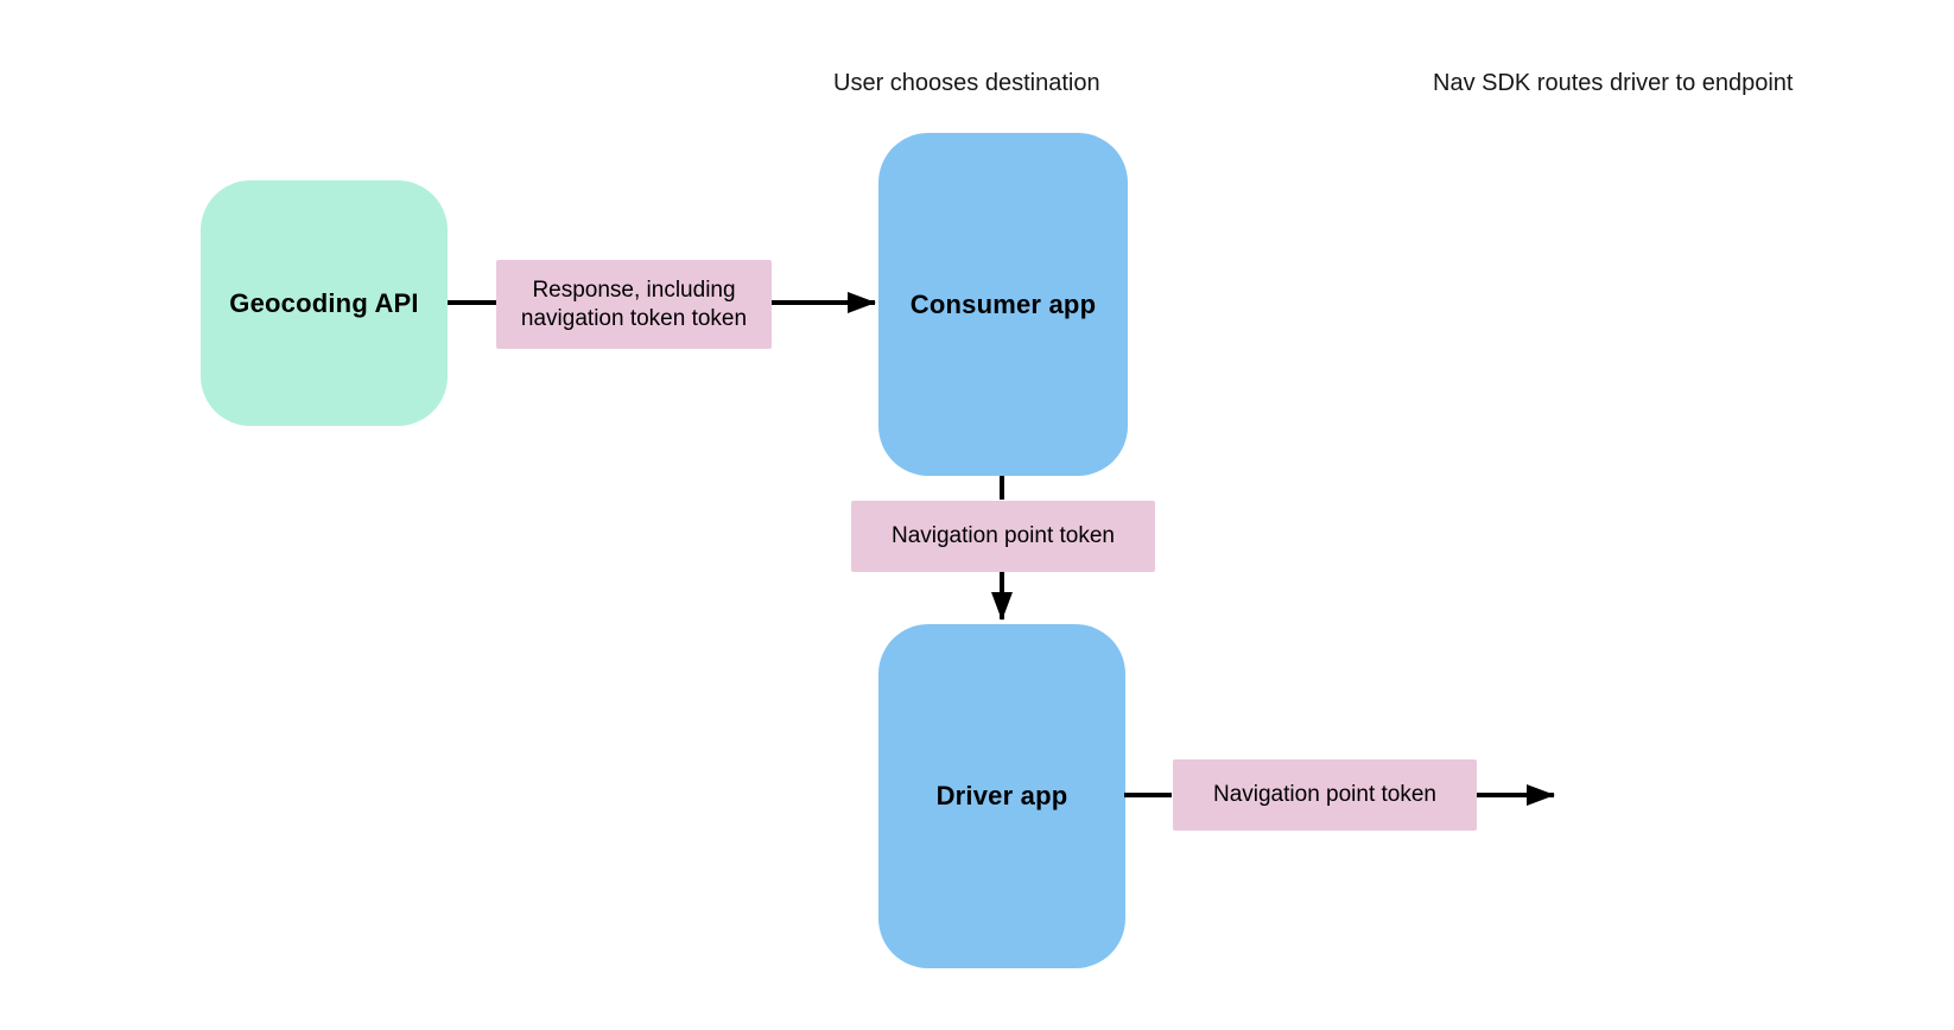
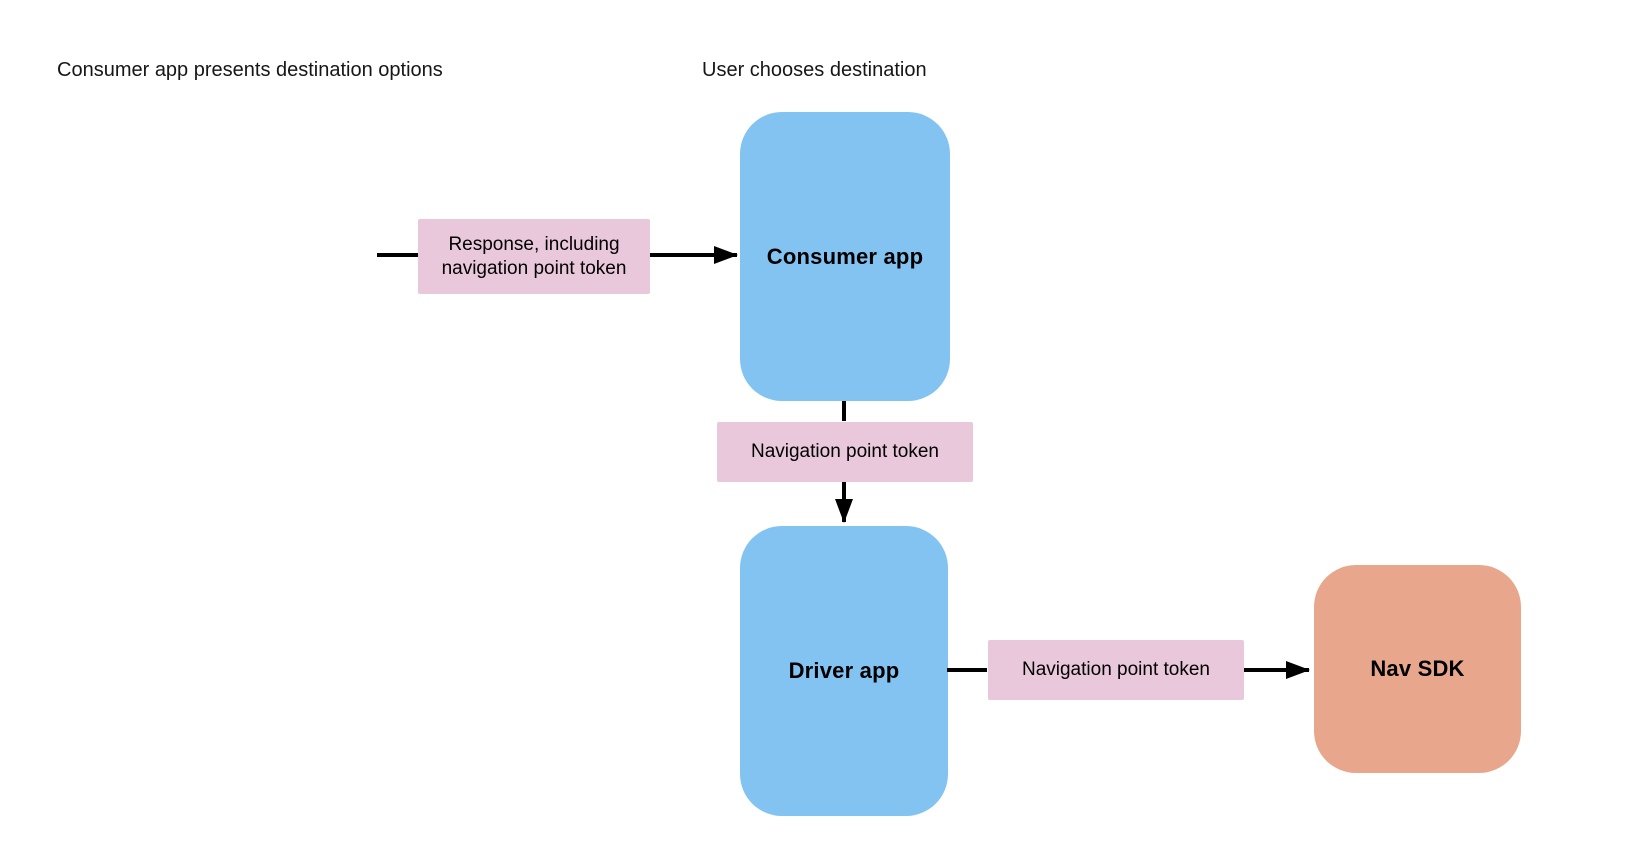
+ Consumer app presents destination options
  User chooses destination
- Nav SDK routes driver to endpoint
- Geocoding API
  Consumer app
  Driver app
+ Nav SDK
- Response, including navigation token token
+ Response, including navigation point token
  Navigation point token
  Navigation point token
